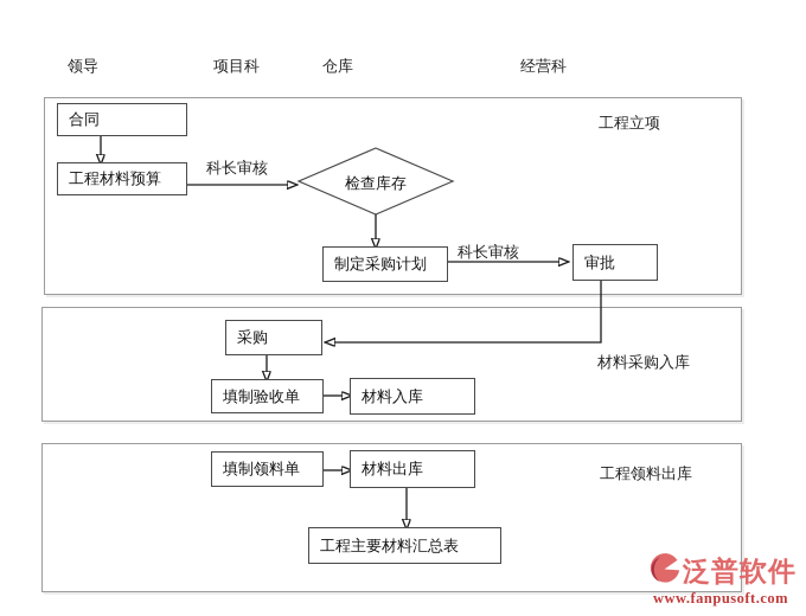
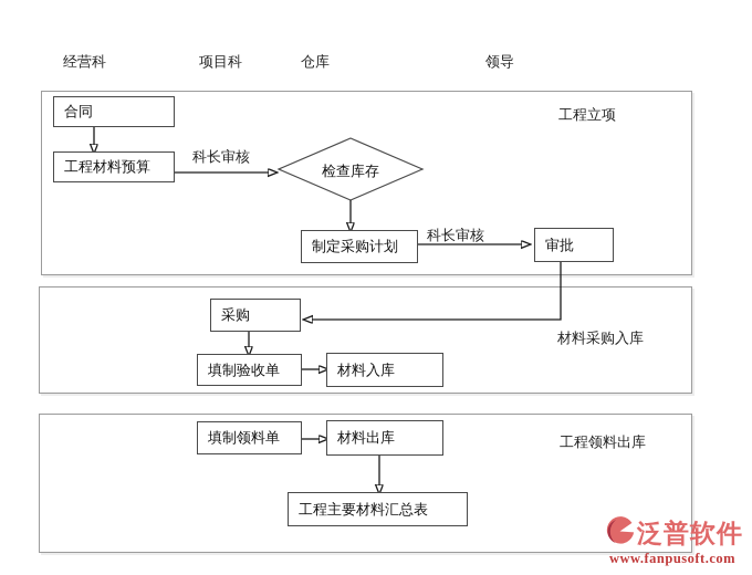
- 领导
+ 经营科
  项目科
  仓库
- 经营科
+ 领导
  工程立项
  材料采购入库
  工程领料出库
  合同
  工程材料预算
  检查库存
  制定采购计划
  审批
  采购
  填制验收单
  材料入库
  填制领料单
  材料出库
  工程主要材料汇总表
  科长审核
  科长审核
  泛普软件
  www.fanpusoft.com
